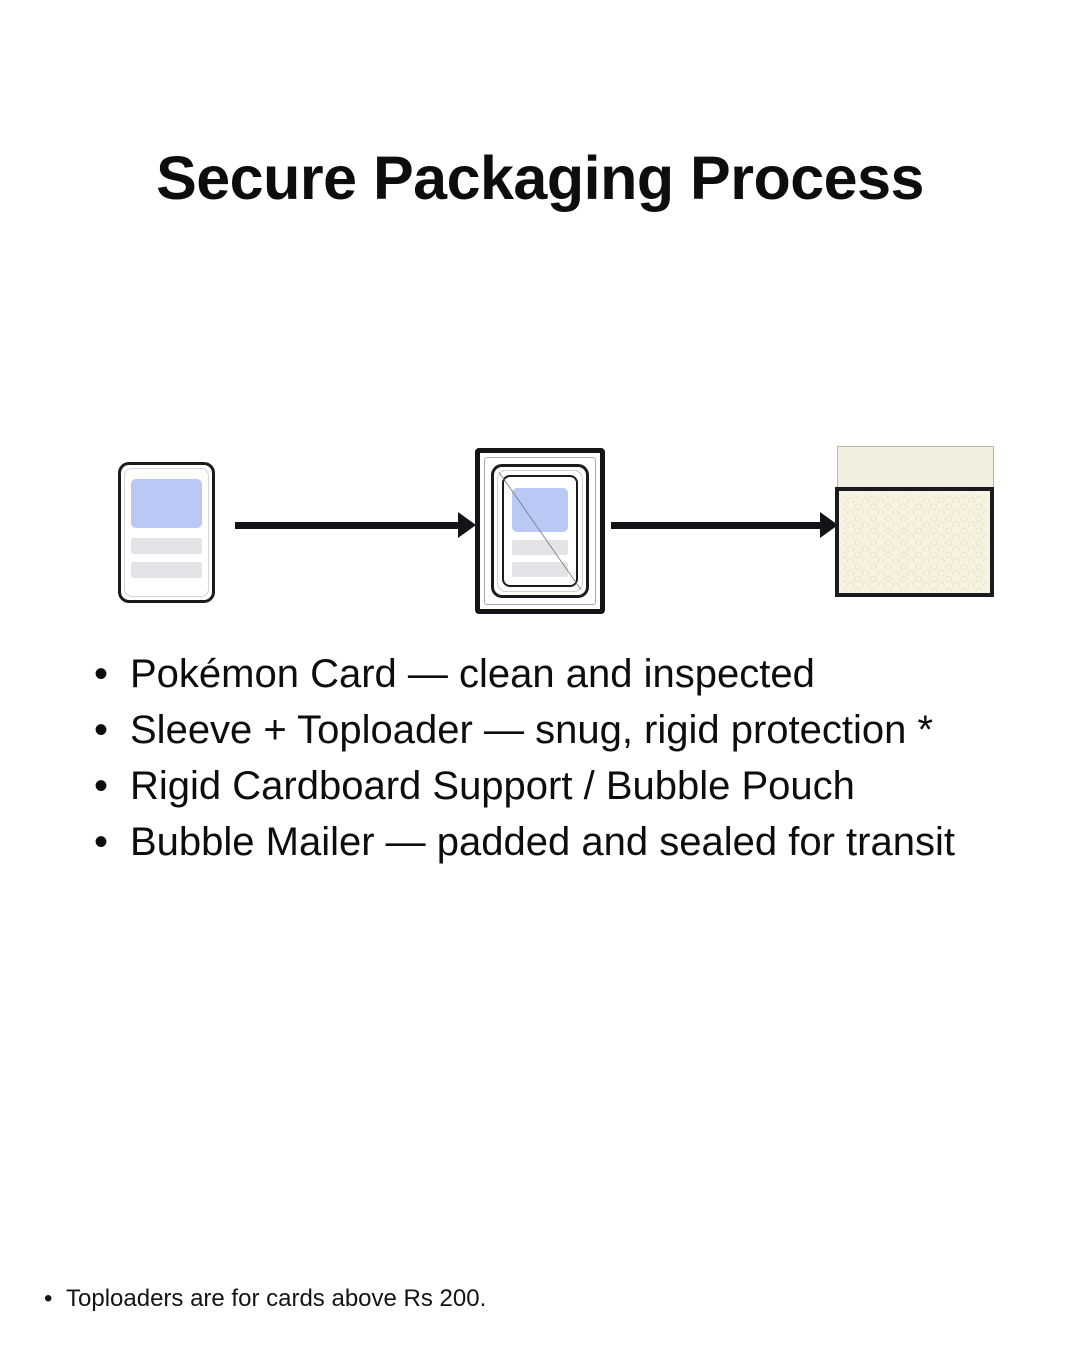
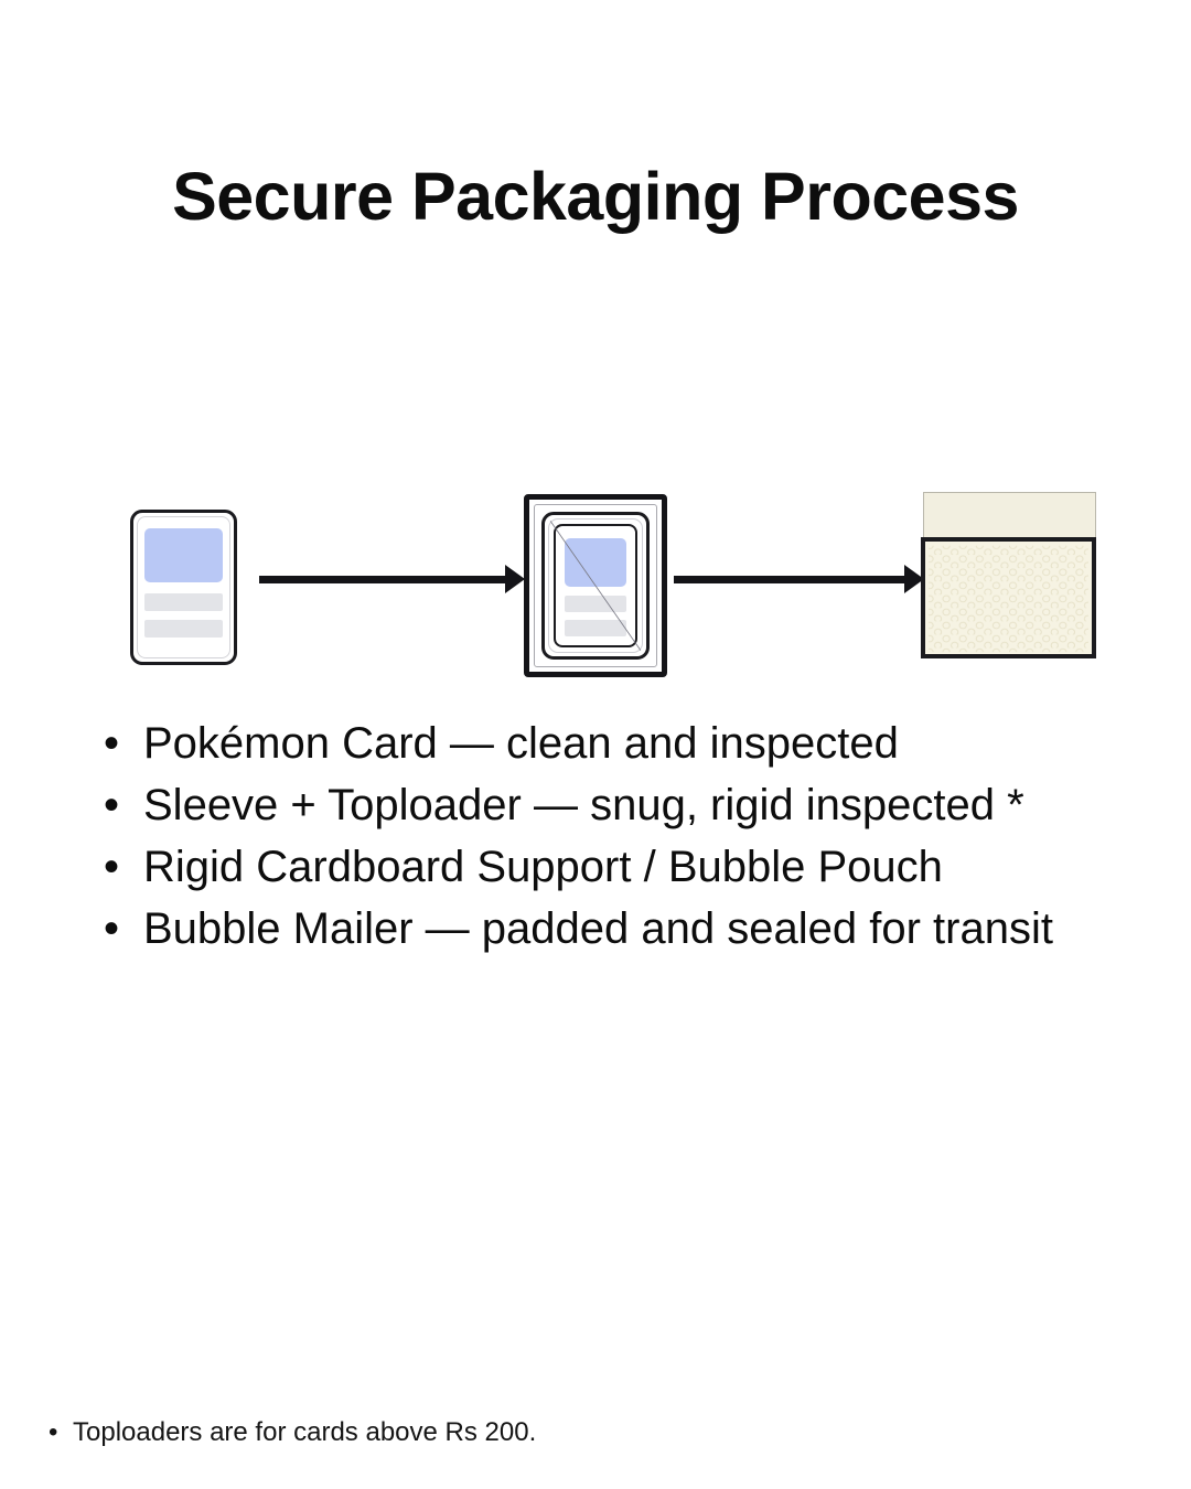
  Secure Packaging Process
  •
  Pokémon Card — clean and inspected
  •
- Sleeve + Toploader — snug, rigid protection *
+ Sleeve + Toploader — snug, rigid inspected *
  •
  Rigid Cardboard Support / Bubble Pouch
  •
  Bubble Mailer — padded and sealed for transit
  •
  Toploaders are for cards above Rs 200.
